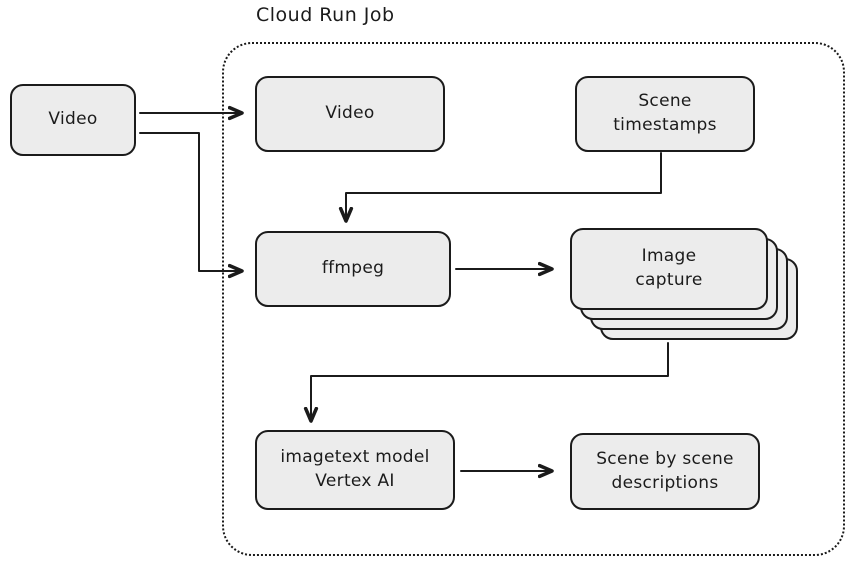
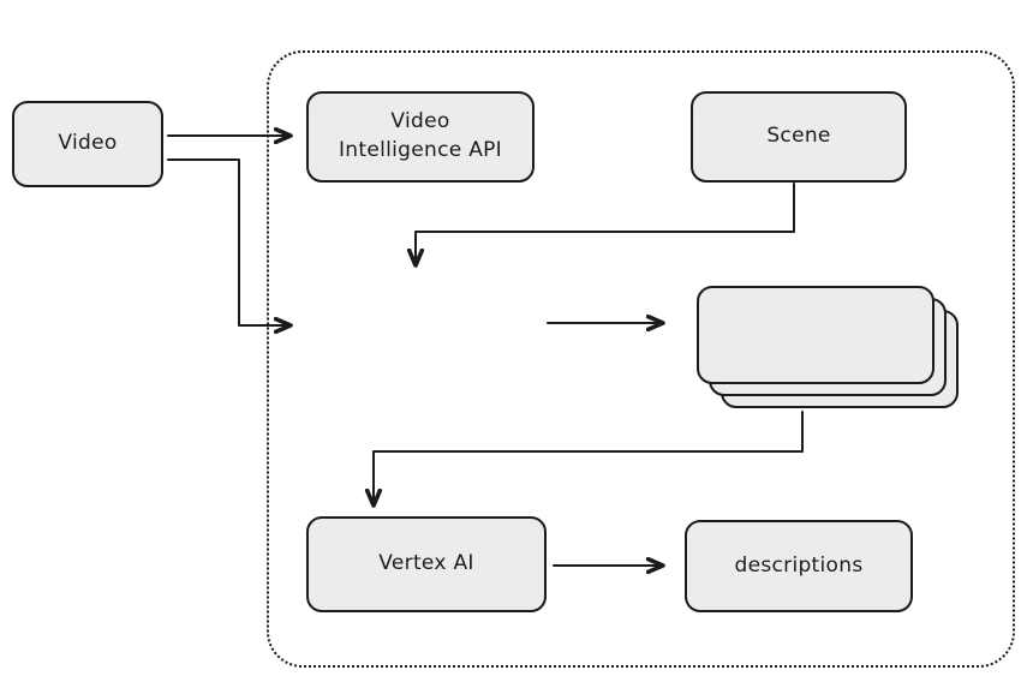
- Cloud Run Job
  Video
  Video
+ Intelligence API
  Scene
- timestamps
- ffmpeg
- Image
- capture
- imagetext model
  Vertex AI
- Scene by scene
  descriptions
